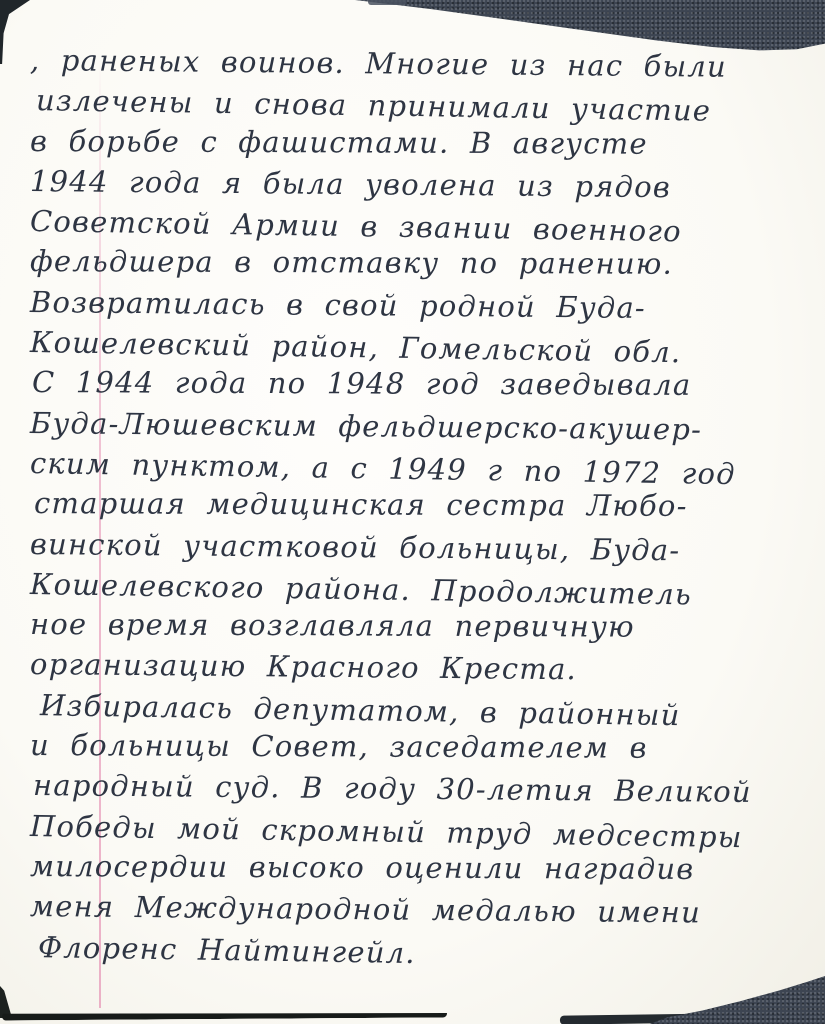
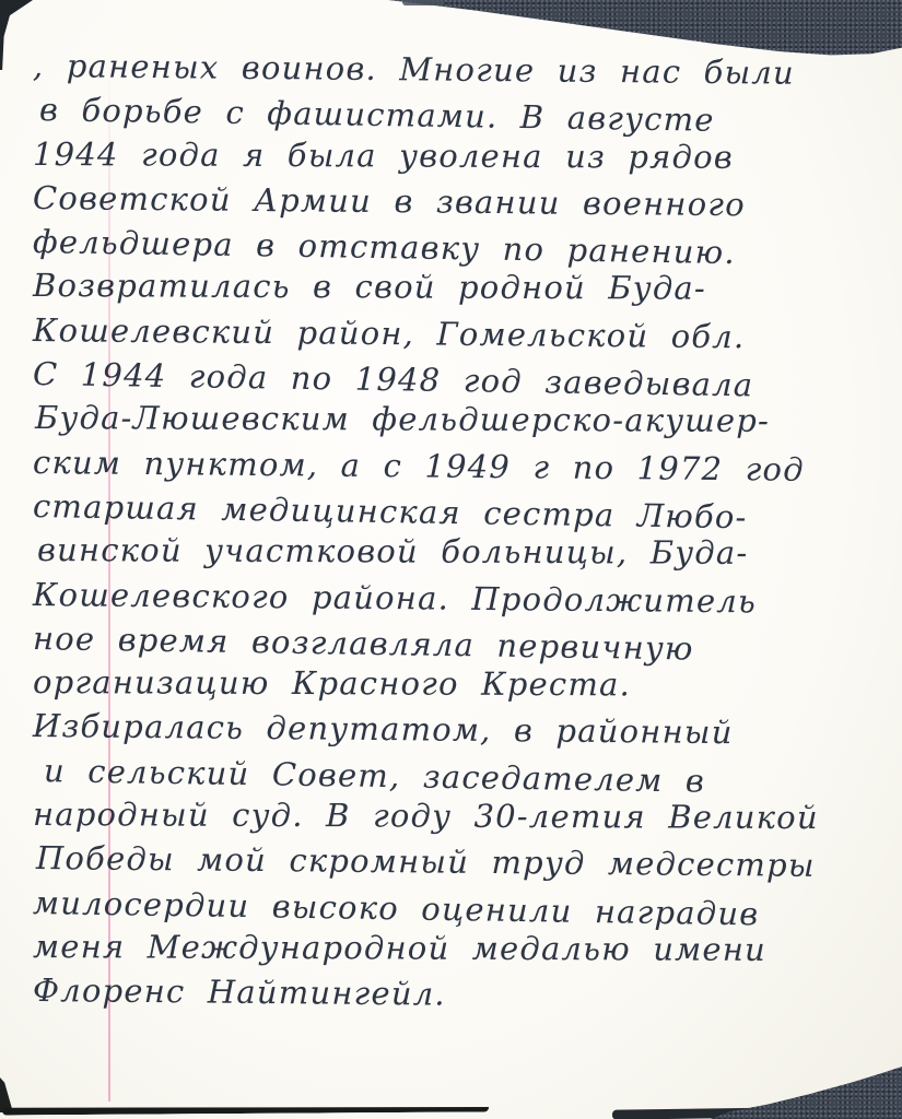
  , раненых воинов. Многие из нас были
- излечены и снова принимали участие
  в борьбе с фашистами. В августе
  1944 года я была уволена из рядов
  Советской Армии в звании военного
  фельдшера в отставку по ранению.
  Возвратилась в свой родной Буда-
  Кошелевский район, Гомельской обл.
  С 1944 года по 1948 год заведывала
  Буда-Люшевским фельдшерско-акушер-
  ским пунктом, а с 1949 г по 1972 год
  старшая медицинская сестра Любо-
  винской участковой больницы, Буда-
  Кошелевского района. Продолжитель
  ное время возглавляла первичную
  организацию Красного Креста.
  Избиралась депутатом, в районный
- и больницы Совет, заседателем в
+ и сельский Совет, заседателем в
  народный суд. В году 30-летия Великой
  Победы мой скромный труд медсестры
  милосердии высоко оценили наградив
  меня Международной медалью имени
  Флоренс Найтингейл.
